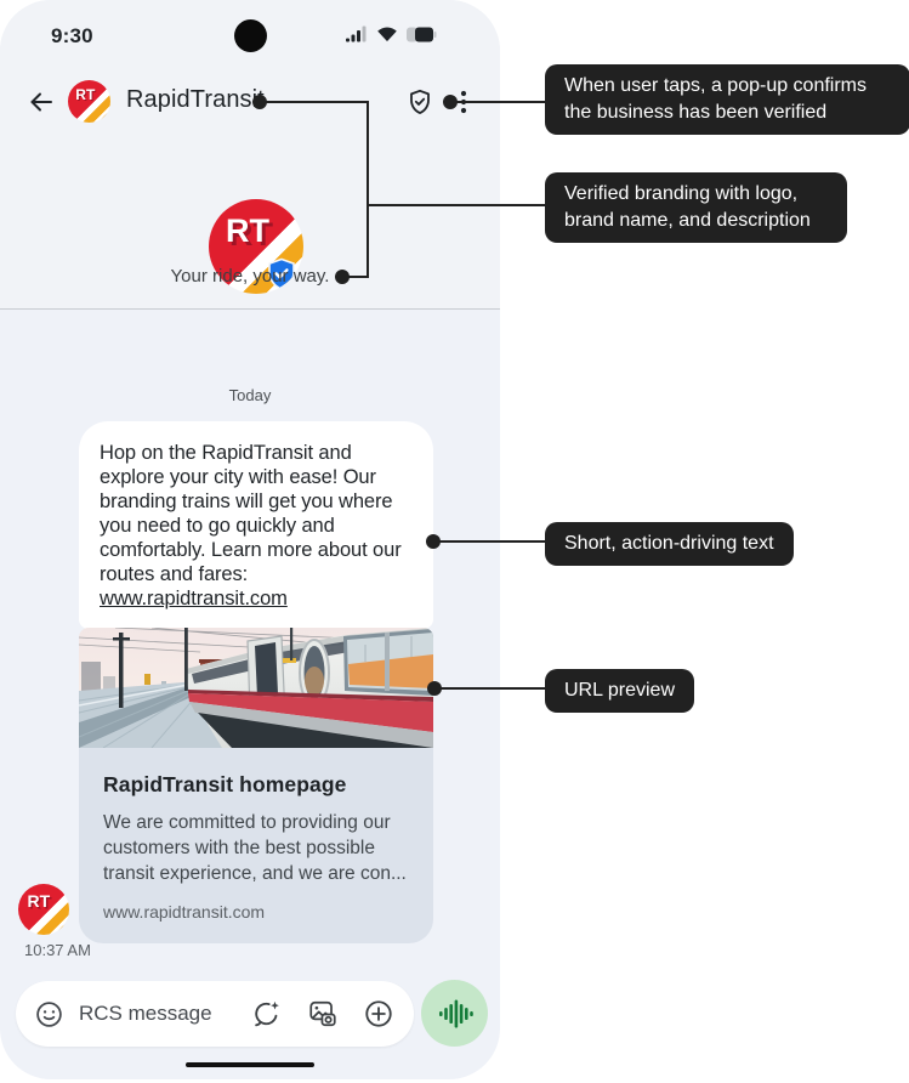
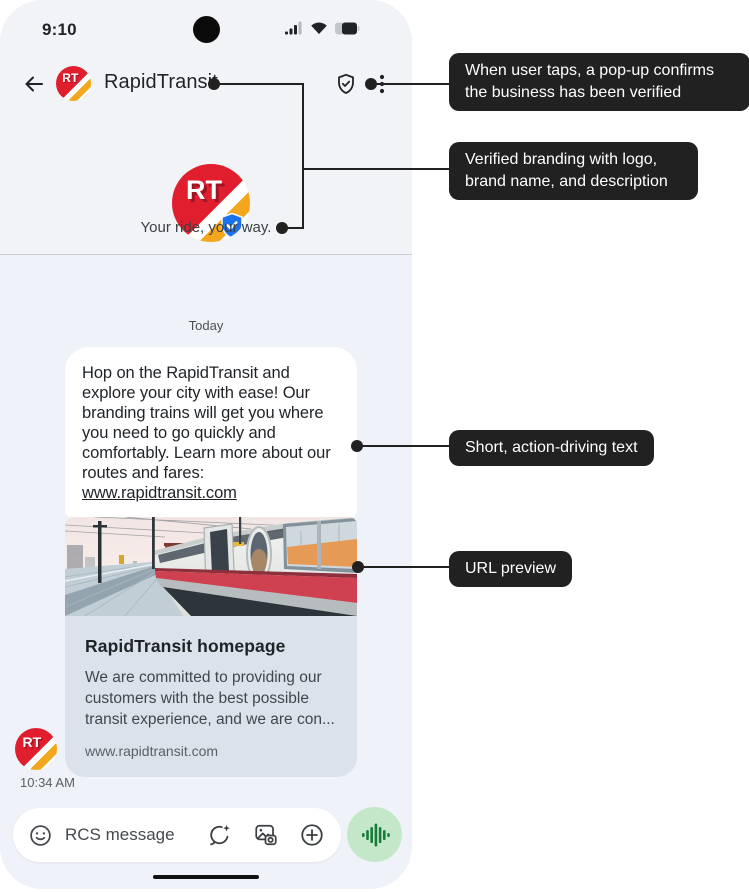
- 9:30
+ 9:10
  RT
  RapidTrans
  RT
  Your ride, your way.
  Today
  Hop on the RapidTransit and explore your city with ease! Our branding trains will get you where you need to go quickly and comfortably. Learn more about our routes and fares:
  www.rapidtransit.com
  RapidTransit homepage
  We are committed to providing our customers with the best possible transit experience, and we are con...
  www.rapidtransit.com
  RT
- 10:37 AM
+ 10:34 AM
  RCS message
  When user taps, a pop-up confirms the business has been verified
  Verified branding with logo, brand name, and description
  Short, action-driving text
  URL preview
